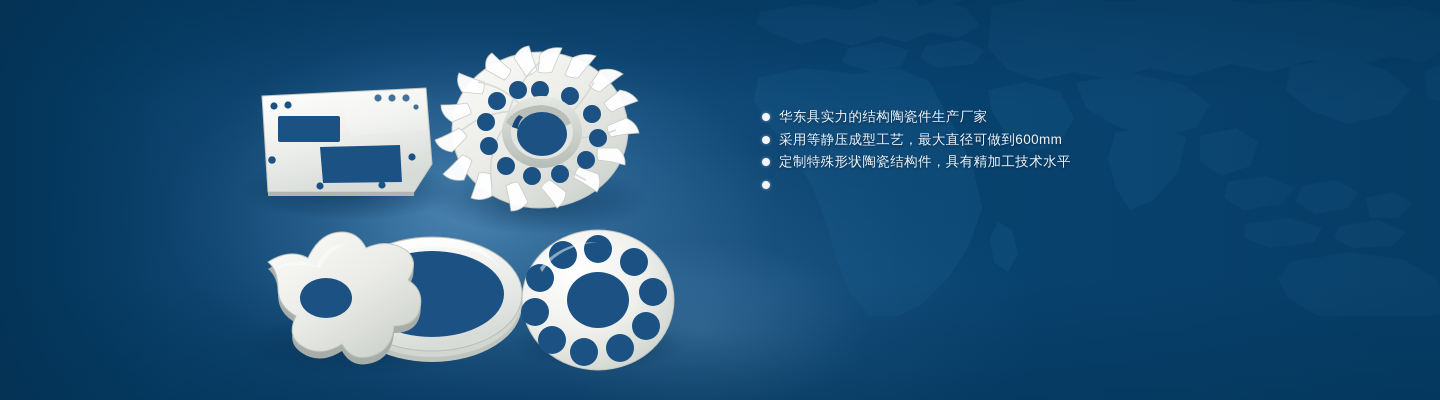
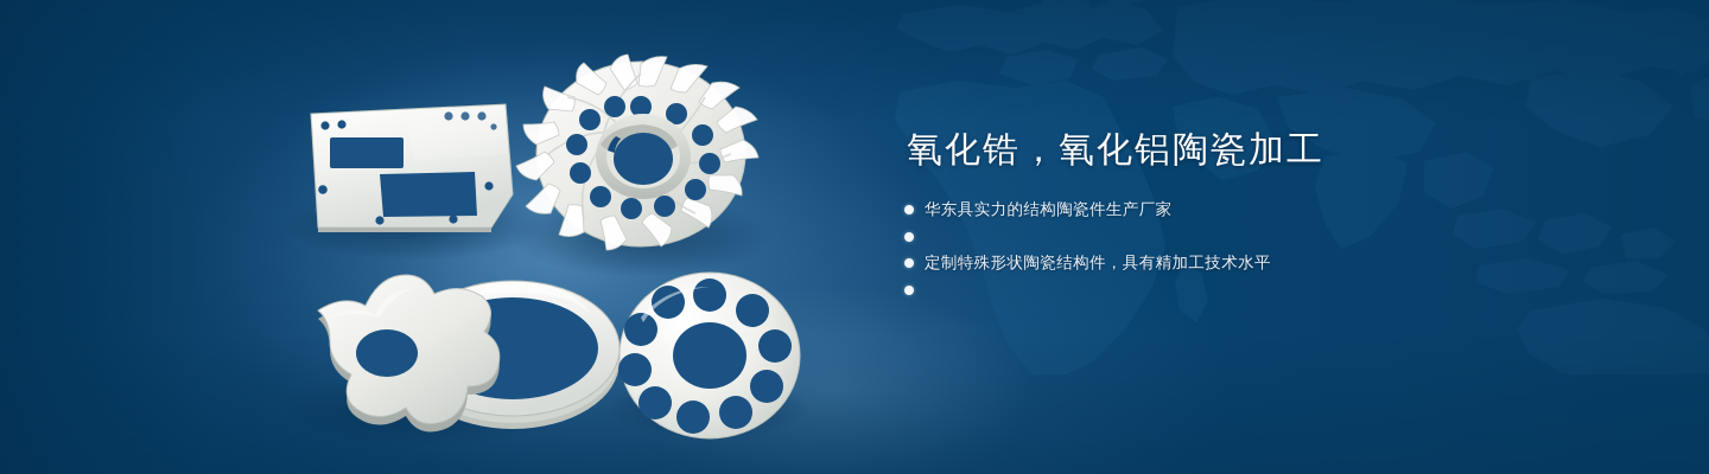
+ 氧化锆，氧化铝陶瓷加工
  华东具实力的结构陶瓷件生产厂家
- 采用等静压成型工艺，最大直径可做到600mm
  定制特殊形状陶瓷结构件，具有精加工技术水平
